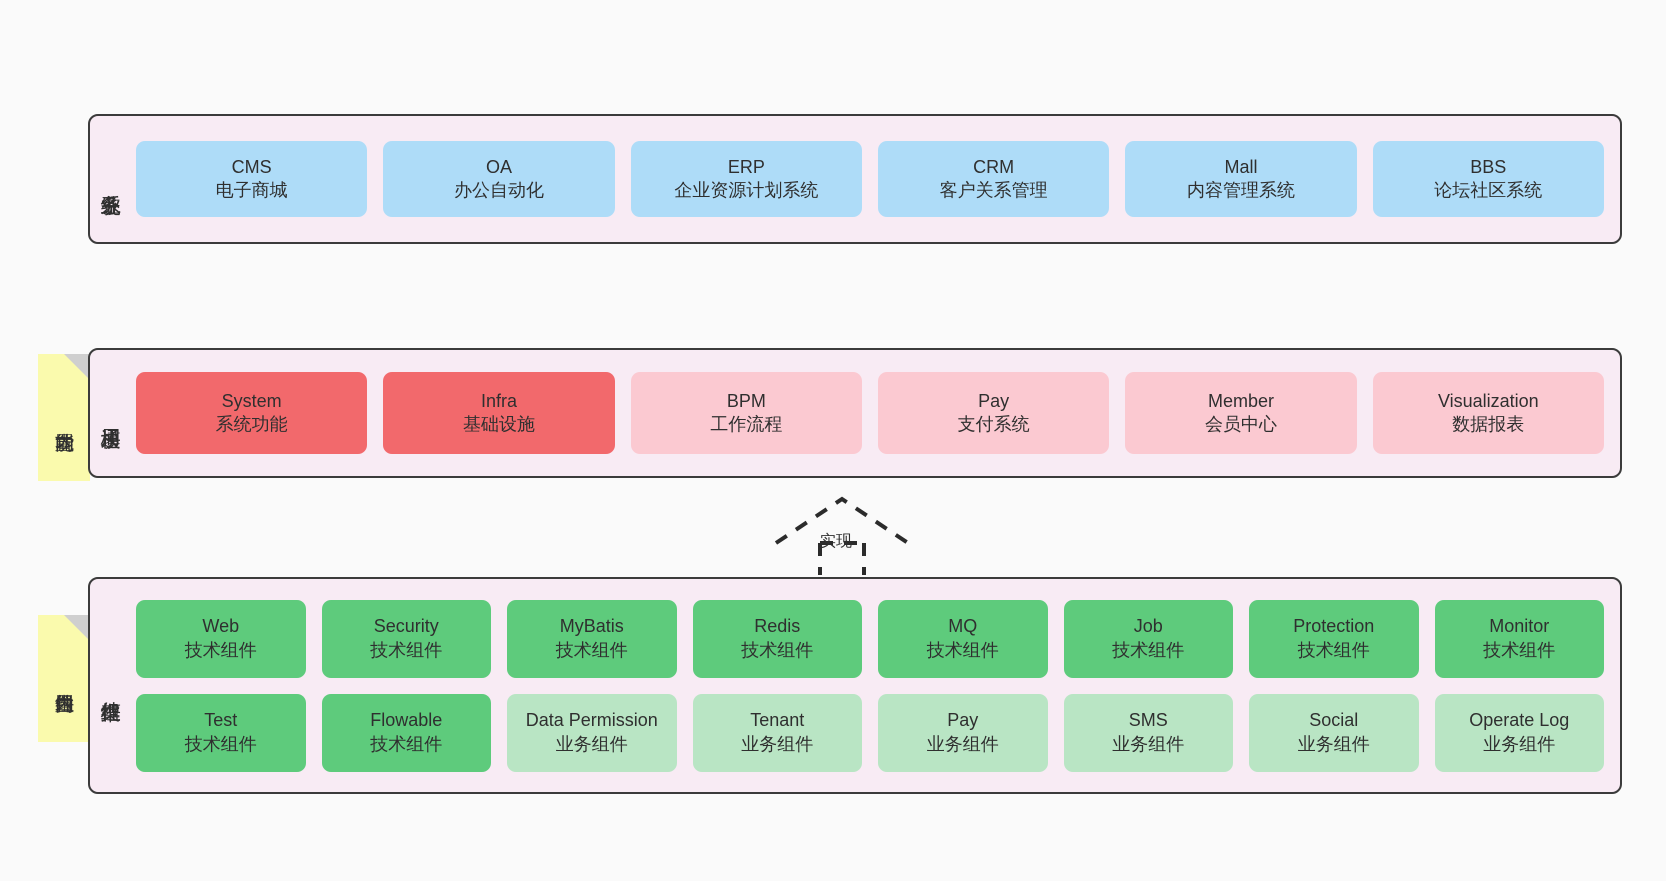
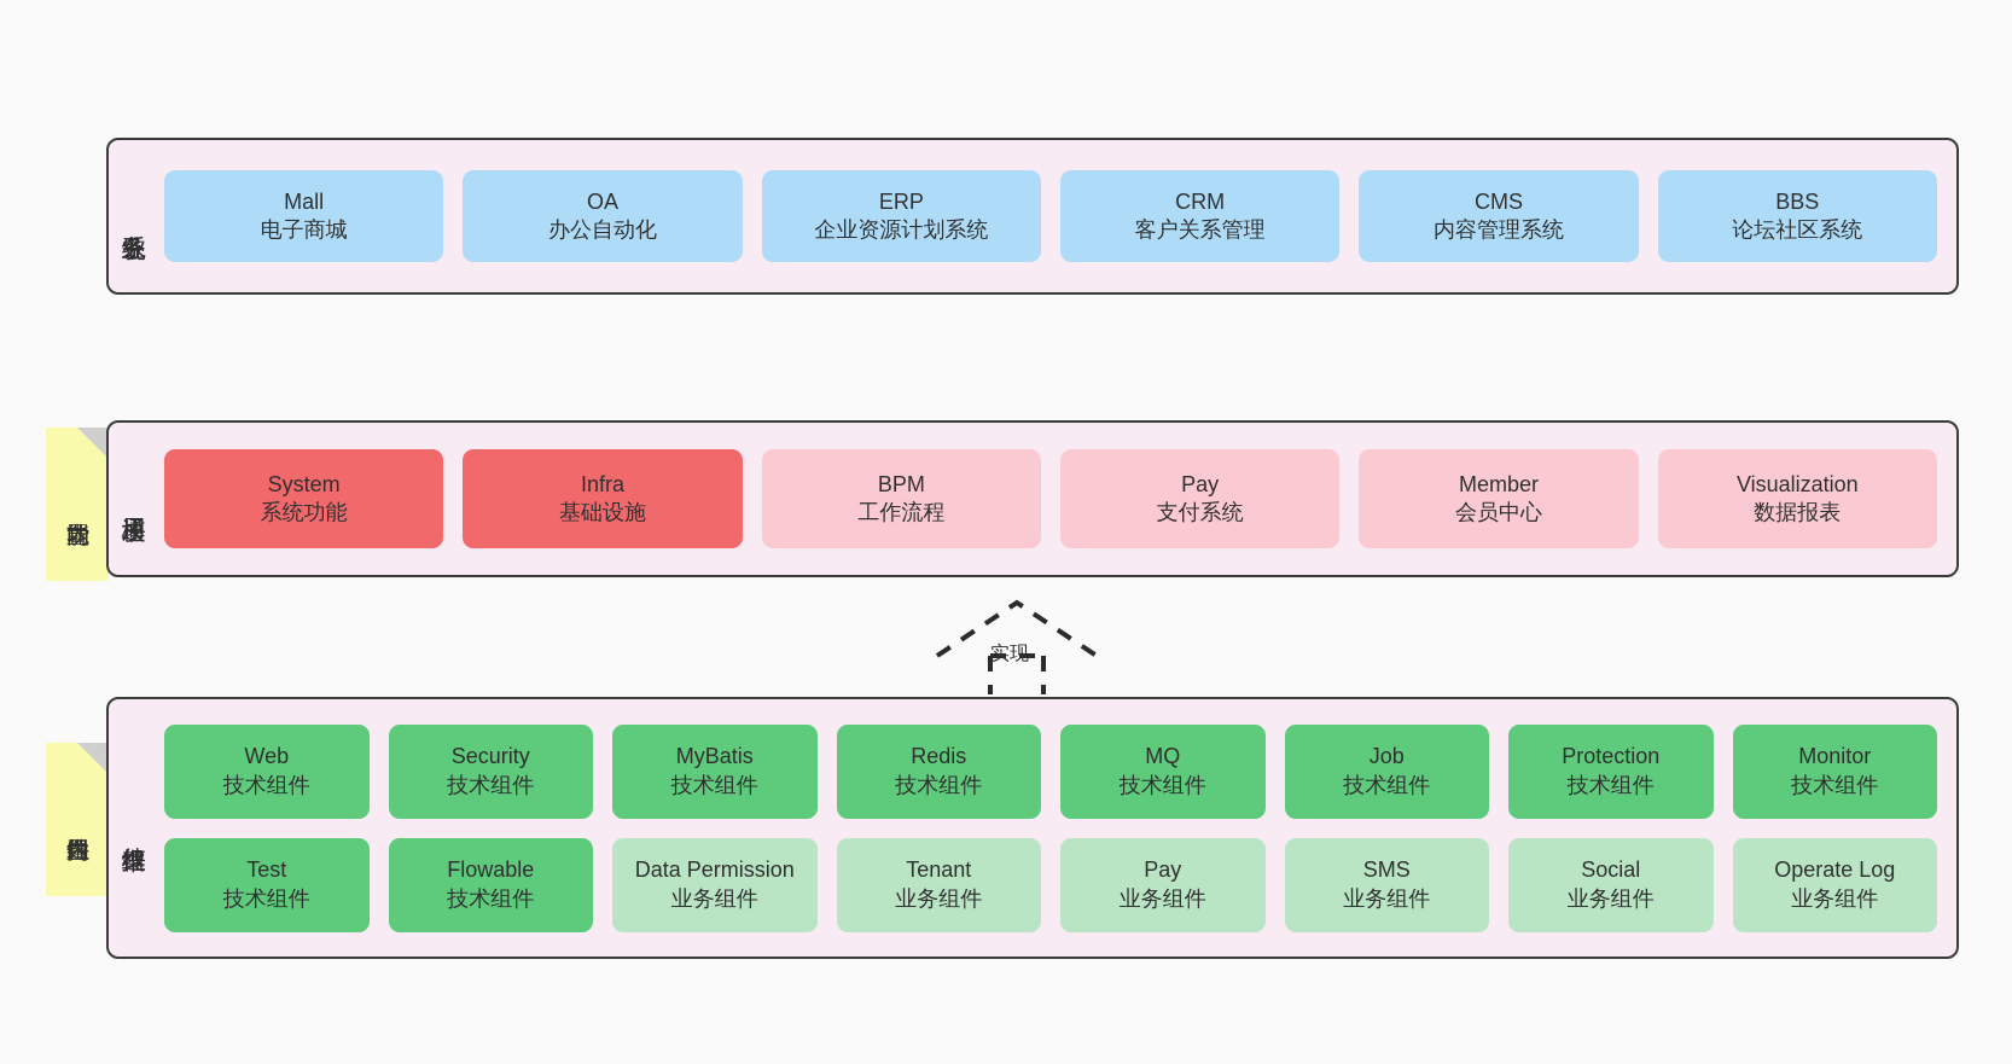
- CMS
+ Mall
  电子商城
  OA
  办公自动化
  ERP
  企业资源计划系统
  CRM
  客户关系管理
- Mall
+ CMS
  内容管理系统
  BBS
  论坛社区系统
  System
  系统功能
  Infra
  基础设施
  BPM
  工作流程
  Pay
  支付系统
  Member
  会员中心
  Visualization
  数据报表
  实现
  Web
  技术组件
  Security
  技术组件
  MyBatis
  技术组件
  Redis
  技术组件
  MQ
  技术组件
  Job
  技术组件
  Protection
  技术组件
  Monitor
  技术组件
  Test
  技术组件
  Flowable
  技术组件
  Data Permission
  业务组件
  Tenant
  业务组件
  Pay
  业务组件
  SMS
  业务组件
  Social
  业务组件
  Operate Log
  业务组件
